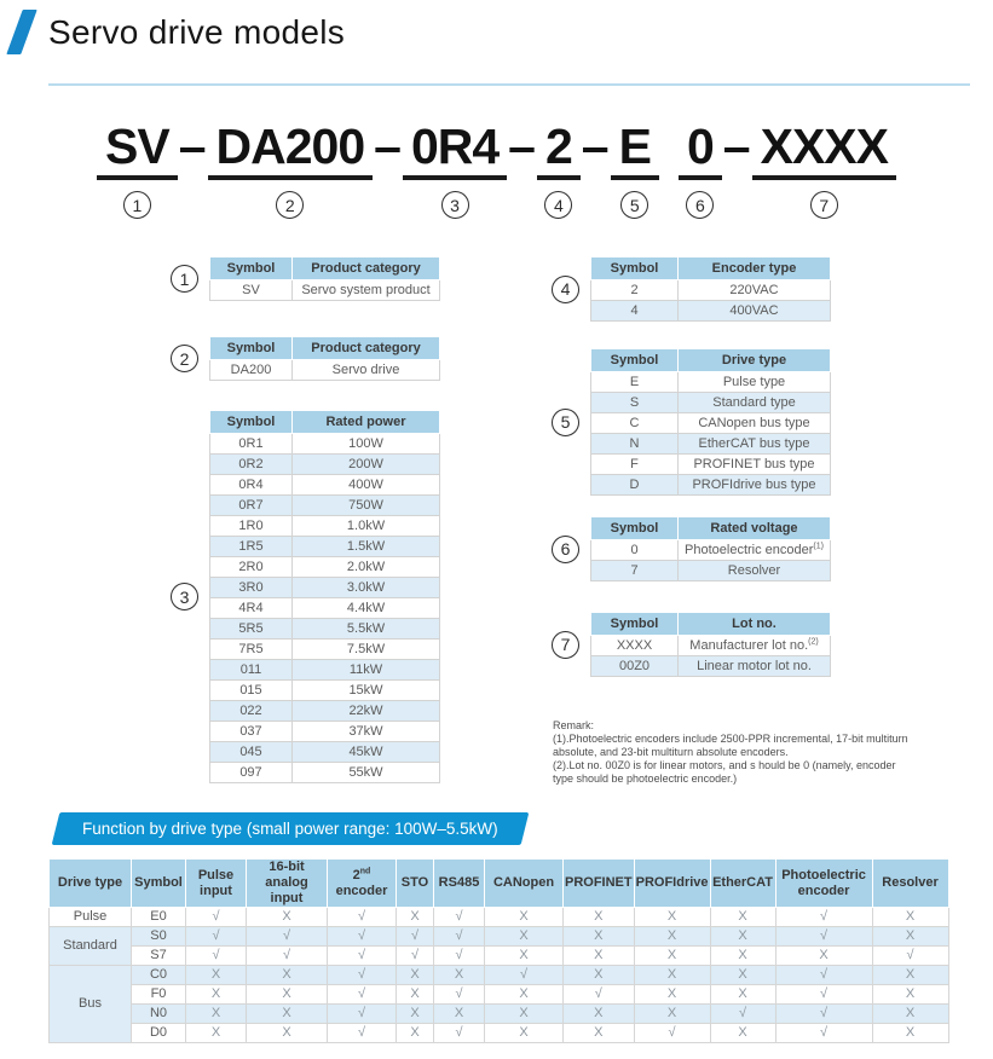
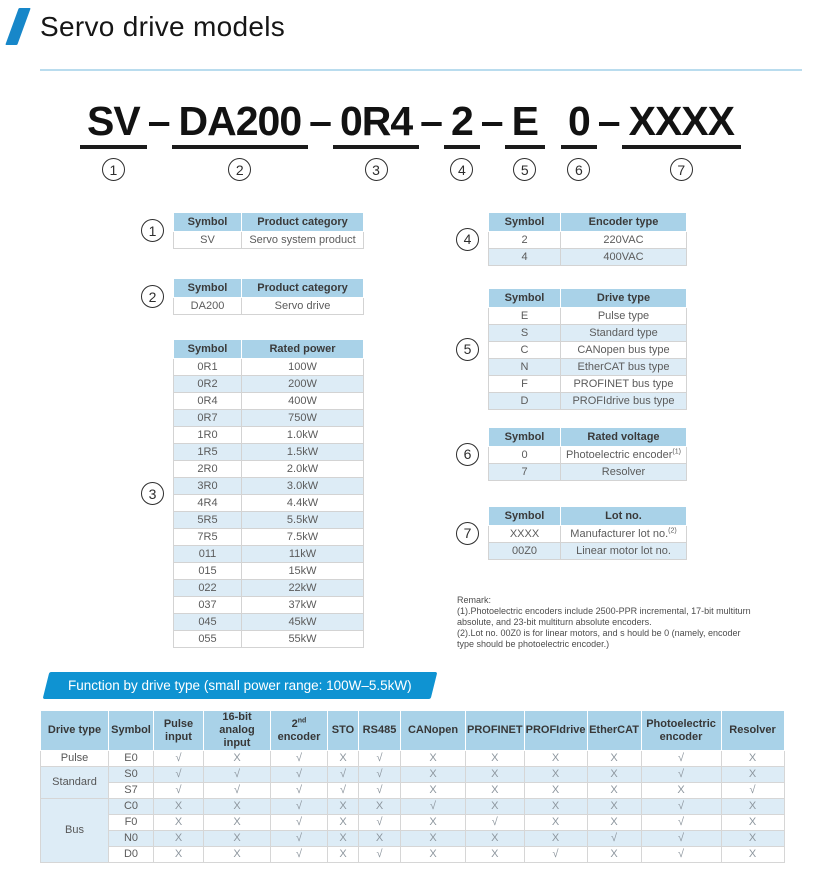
  Servo drive models
  SV
  1
  –
  DA200
  2
  –
  0R4
  3
  –
  2
  4
  –
  E
  5
  0
  6
  –
  XXXX
  7
  1
  Symbol	Product category
  SV	Servo system product
  2
  Symbol	Product category
  DA200	Servo drive
  3
  Symbol	Rated power
  0R1	100W
  0R2	200W
  0R4	400W
  0R7	750W
  1R0	1.0kW
  1R5	1.5kW
  2R0	2.0kW
  3R0	3.0kW
  4R4	4.4kW
  5R5	5.5kW
  7R5	7.5kW
  011	11kW
  015	15kW
  022	22kW
  037	37kW
  045	45kW
- 097	55kW
+ 055	55kW
  4
  Symbol	Encoder type
  2	220VAC
  4	400VAC
  5
  Symbol	Drive type
  E	Pulse type
  S	Standard type
  C	CANopen bus type
  N	EtherCAT bus type
  F	PROFINET bus type
  D	PROFIdrive bus type
  6
  Symbol	Rated voltage
  0	Photoelectric encoder
  7	Resolver
  7
  Symbol	Lot no.
  XXXX	Manufacturer lot no.
  00Z0	Linear motor lot no.
  Remark:
  (1).Photoelectric encoders include 2500-PPR incremental, 17-bit multiturn
  absolute, and 23-bit multiturn absolute encoders.
  (2).Lot no. 00Z0 is for linear motors, and s hould be 0 (namely, encoder
  type should be photoelectric encoder.)
  Function by drive type (small power range: 100W–5.5kW)
  Drive type	Symbol	Pulseinput	16-bitanalog input	2encoder	STO	RS485	CANopen	PROFINET	PROFIdrive	EtherCAT	Photoelectricencoder	Resolver
  Pulse	E0	√	X	√	X	√	X	X	X	X	√	X
  Standard	S0	√	√	√	√	√	X	X	X	X	√	X
  S7	√	√	√	√	√	X	X	X	X	X	√
  Bus	C0	X	X	√	X	X	√	X	X	X	√	X
  F0	X	X	√	X	√	X	√	X	X	√	X
  N0	X	X	√	X	X	X	X	X	√	√	X
  D0	X	X	√	X	√	X	X	√	X	√	X
